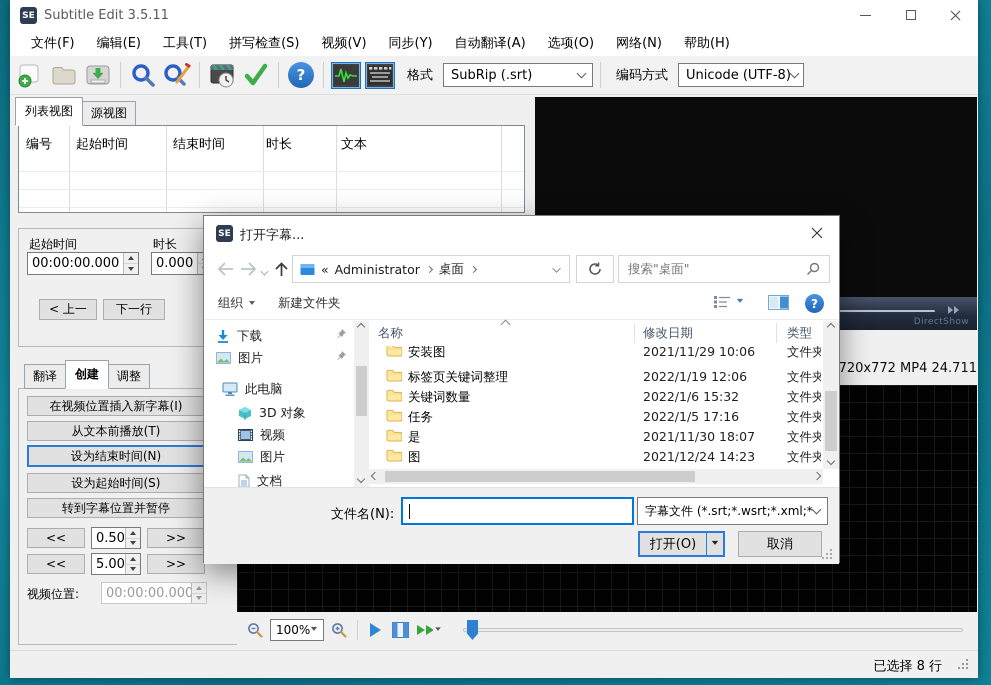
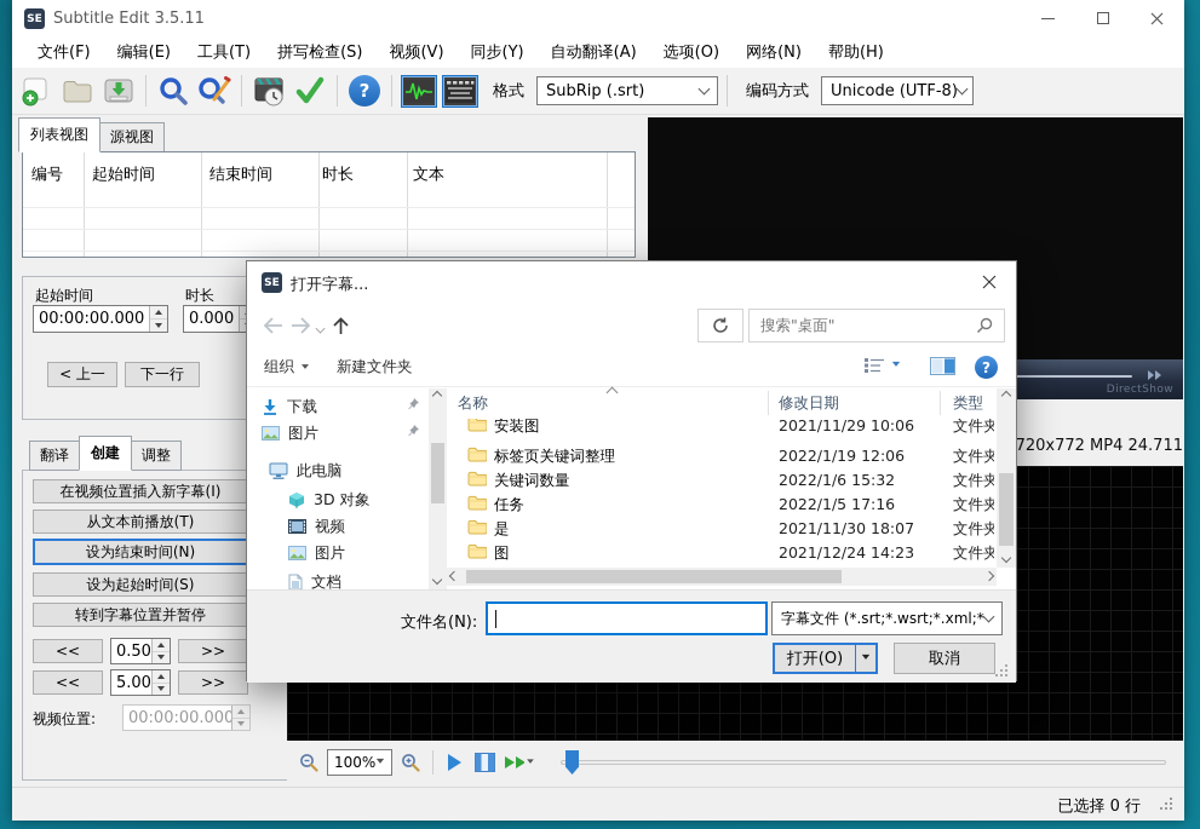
  SE
  Subtitle Edit 3.5.11
  文件(F)
  编辑(E)
  工具(T)
  拼写检查(S)
  视频(V)
  同步(Y)
  自动翻译(A)
  选项(O)
  网络(N)
  帮助(H)
  ?
  格式
  SubRip (.srt)
  编码方式
  Unicode (UTF-8)
  列表视图
  源视图
  编号
  起始时间
  结束时间
  时长
  文本
  起始时间
  00:00:00.000
  时长
  0.000
  < 上一
  下一行
  翻译
  创建
  调整
  在视频位置插入新字幕(I)
  从文本前播放(T)
  设为结束时间(N)
  设为起始时间(S)
  转到字幕位置并暂停
  <<
  0.50
  >>
  <<
  5.00
  >>
  视频位置:
  00:00:00.000
  DirectShow
  720x772 MP4 24.711
  100%
- 已选择 8 行
+ 已选择 0 行
  SE
  打开字幕...
- «
- Administrator
- 桌面
  搜索"桌面"
  组织
  新建文件夹
  ?
  下载
  图片
  此电脑
  3D 对象
  视频
  图片
  文档
  名称
  修改日期
  类型
  安装图
  2021/11/29 10:06
  文件夹
  标签页关键词整理
  2022/1/19 12:06
  文件夹
  关键词数量
  2022/1/6 15:32
  文件夹
  任务
  2022/1/5 17:16
  文件夹
  是
  2021/11/30 18:07
  文件夹
  图
  2021/12/24 14:23
  文件夹
  文件名(N):
  字幕文件 (*.srt;*.wsrt;*.xml;*
  打开(O)
  取消
